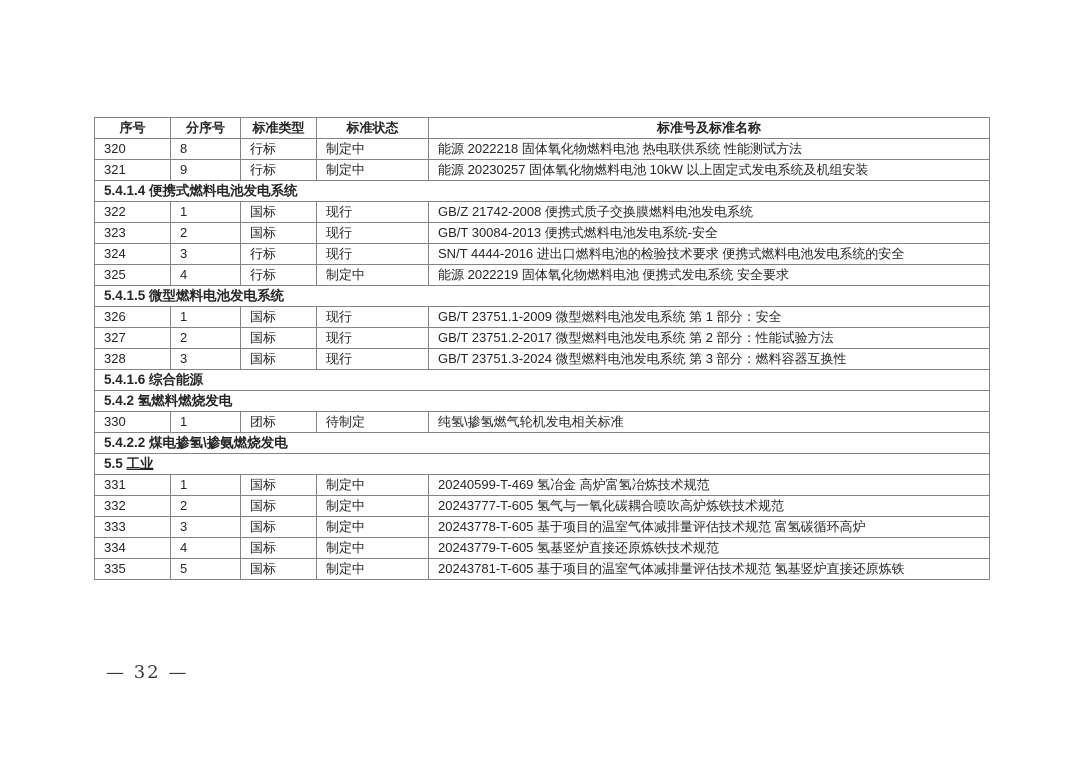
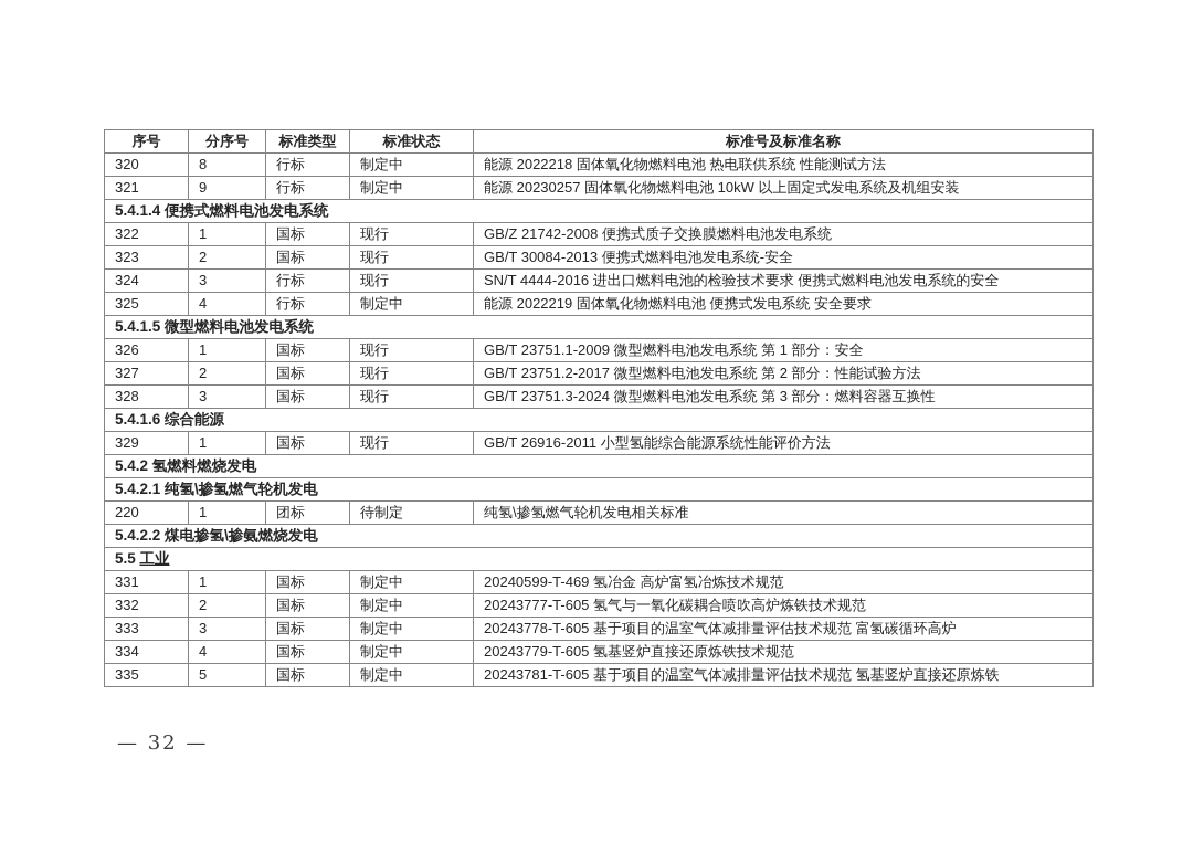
  序号	分序号	标准类型	标准状态	标准号及标准名称
  320	8	行标	制定中	能源 2022218 固体氧化物燃料电池 热电联供系统 性能测试方法
  321	9	行标	制定中	能源 20230257 固体氧化物燃料电池 10kW 以上固定式发电系统及机组安装
  5.4.1.4 便携式燃料电池发电系统
  322	1	国标	现行	GB/Z 21742-2008 便携式质子交换膜燃料电池发电系统
  323	2	国标	现行	GB/T 30084-2013 便携式燃料电池发电系统-安全
  324	3	行标	现行	SN/T 4444-2016 进出口燃料电池的检验技术要求 便携式燃料电池发电系统的安全
  325	4	行标	制定中	能源 2022219 固体氧化物燃料电池 便携式发电系统 安全要求
  5.4.1.5 微型燃料电池发电系统
  326	1	国标	现行	GB/T 23751.1-2009 微型燃料电池发电系统 第 1 部分：安全
  327	2	国标	现行	GB/T 23751.2-2017 微型燃料电池发电系统 第 2 部分：性能试验方法
  328	3	国标	现行	GB/T 23751.3-2024 微型燃料电池发电系统 第 3 部分：燃料容器互换性
  5.4.1.6 综合能源
+ 329	1	国标	现行	GB/T 26916-2011 小型氢能综合能源系统性能评价方法
  5.4.2 氢燃料燃烧发电
+ 5.4.2.1 纯氢\掺氢燃气轮机发电
- 330	1	团标	待制定	纯氢\掺氢燃气轮机发电相关标准
+ 220	1	团标	待制定	纯氢\掺氢燃气轮机发电相关标准
  5.4.2.2 煤电掺氢\掺氨燃烧发电
  5.5 工业
  331	1	国标	制定中	20240599-T-469 氢冶金 高炉富氢冶炼技术规范
  332	2	国标	制定中	20243777-T-605 氢气与一氧化碳耦合喷吹高炉炼铁技术规范
  333	3	国标	制定中	20243778-T-605 基于项目的温室气体减排量评估技术规范 富氢碳循环高炉
  334	4	国标	制定中	20243779-T-605 氢基竖炉直接还原炼铁技术规范
  335	5	国标	制定中	20243781-T-605 基于项目的温室气体减排量评估技术规范 氢基竖炉直接还原炼铁
  — 32 —
